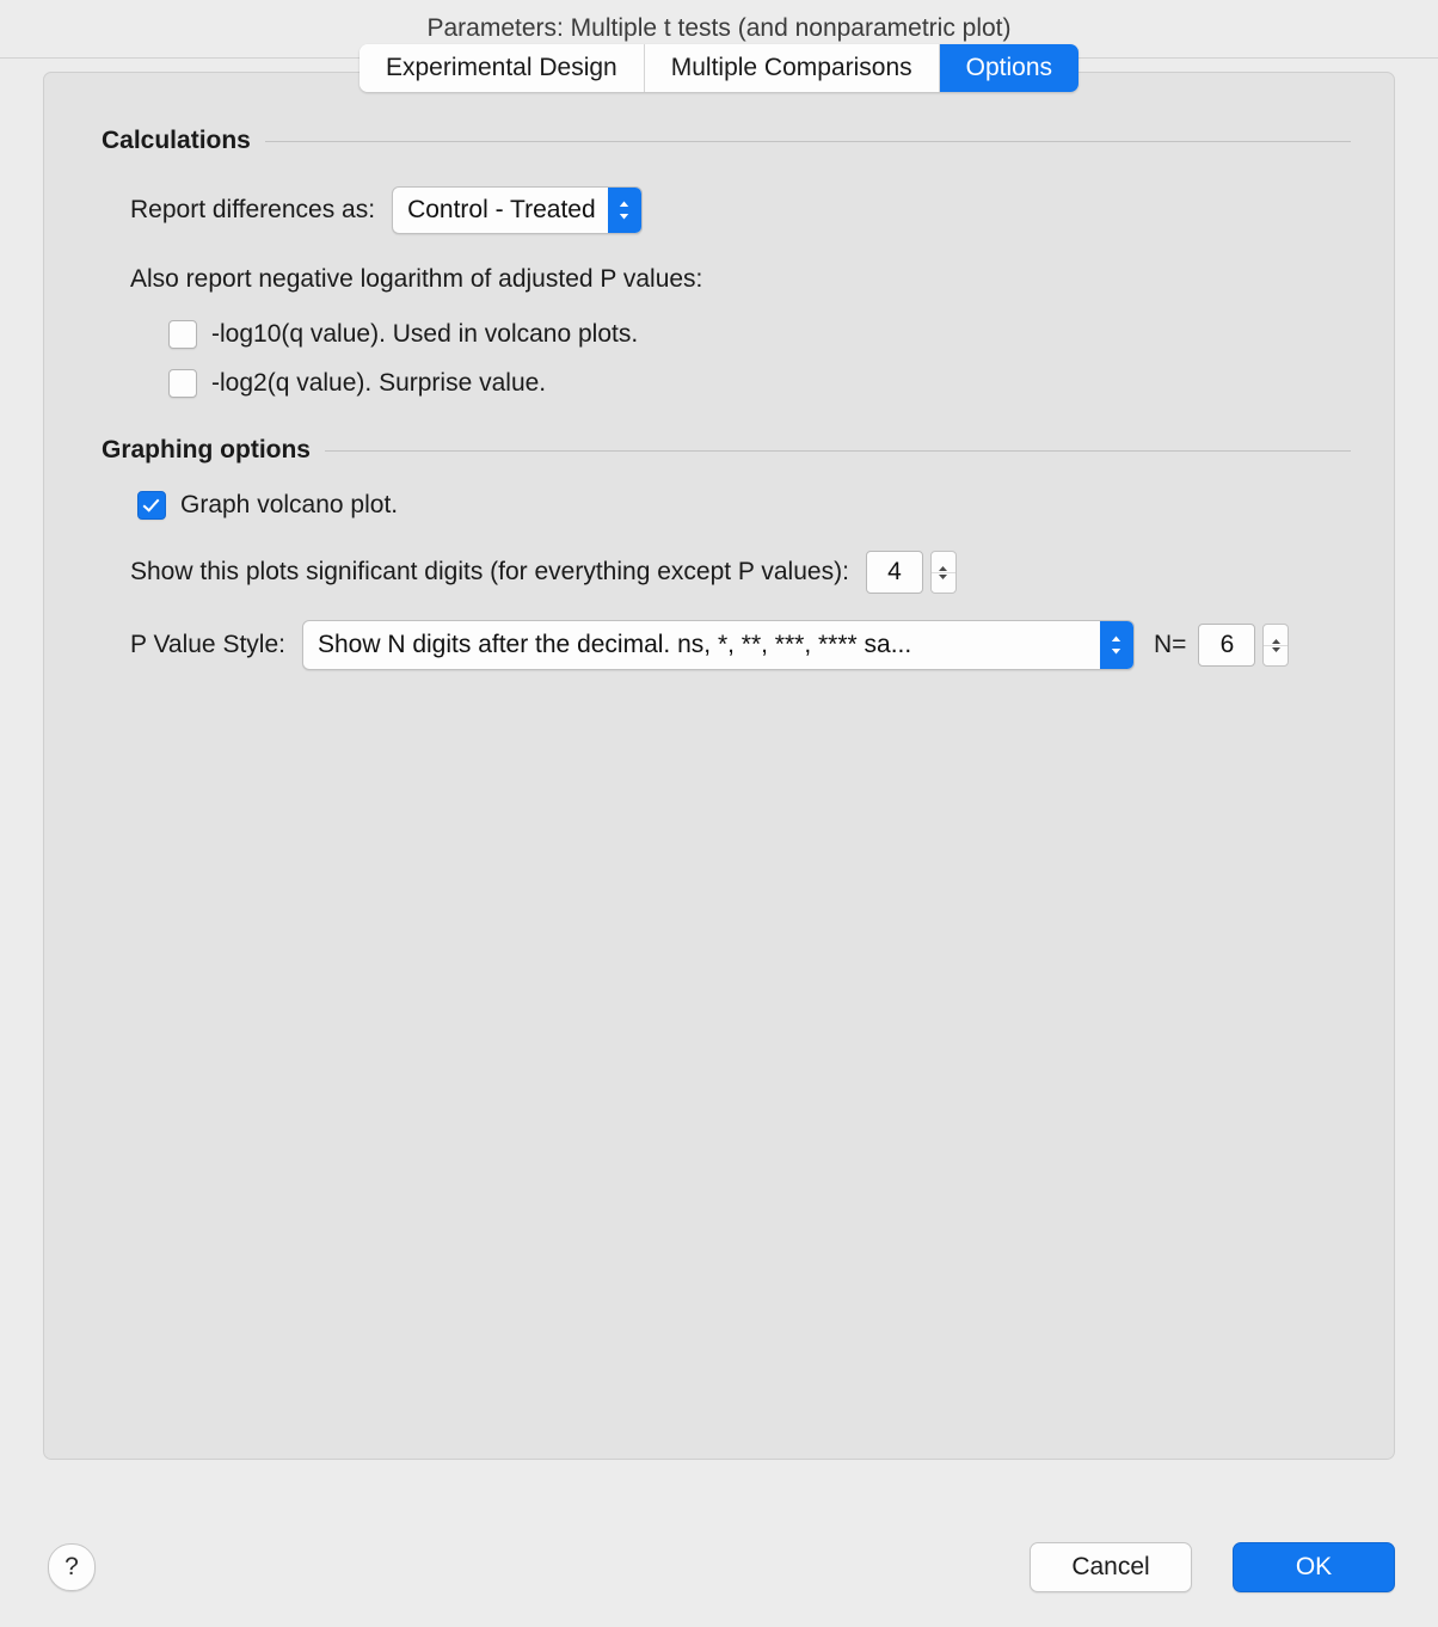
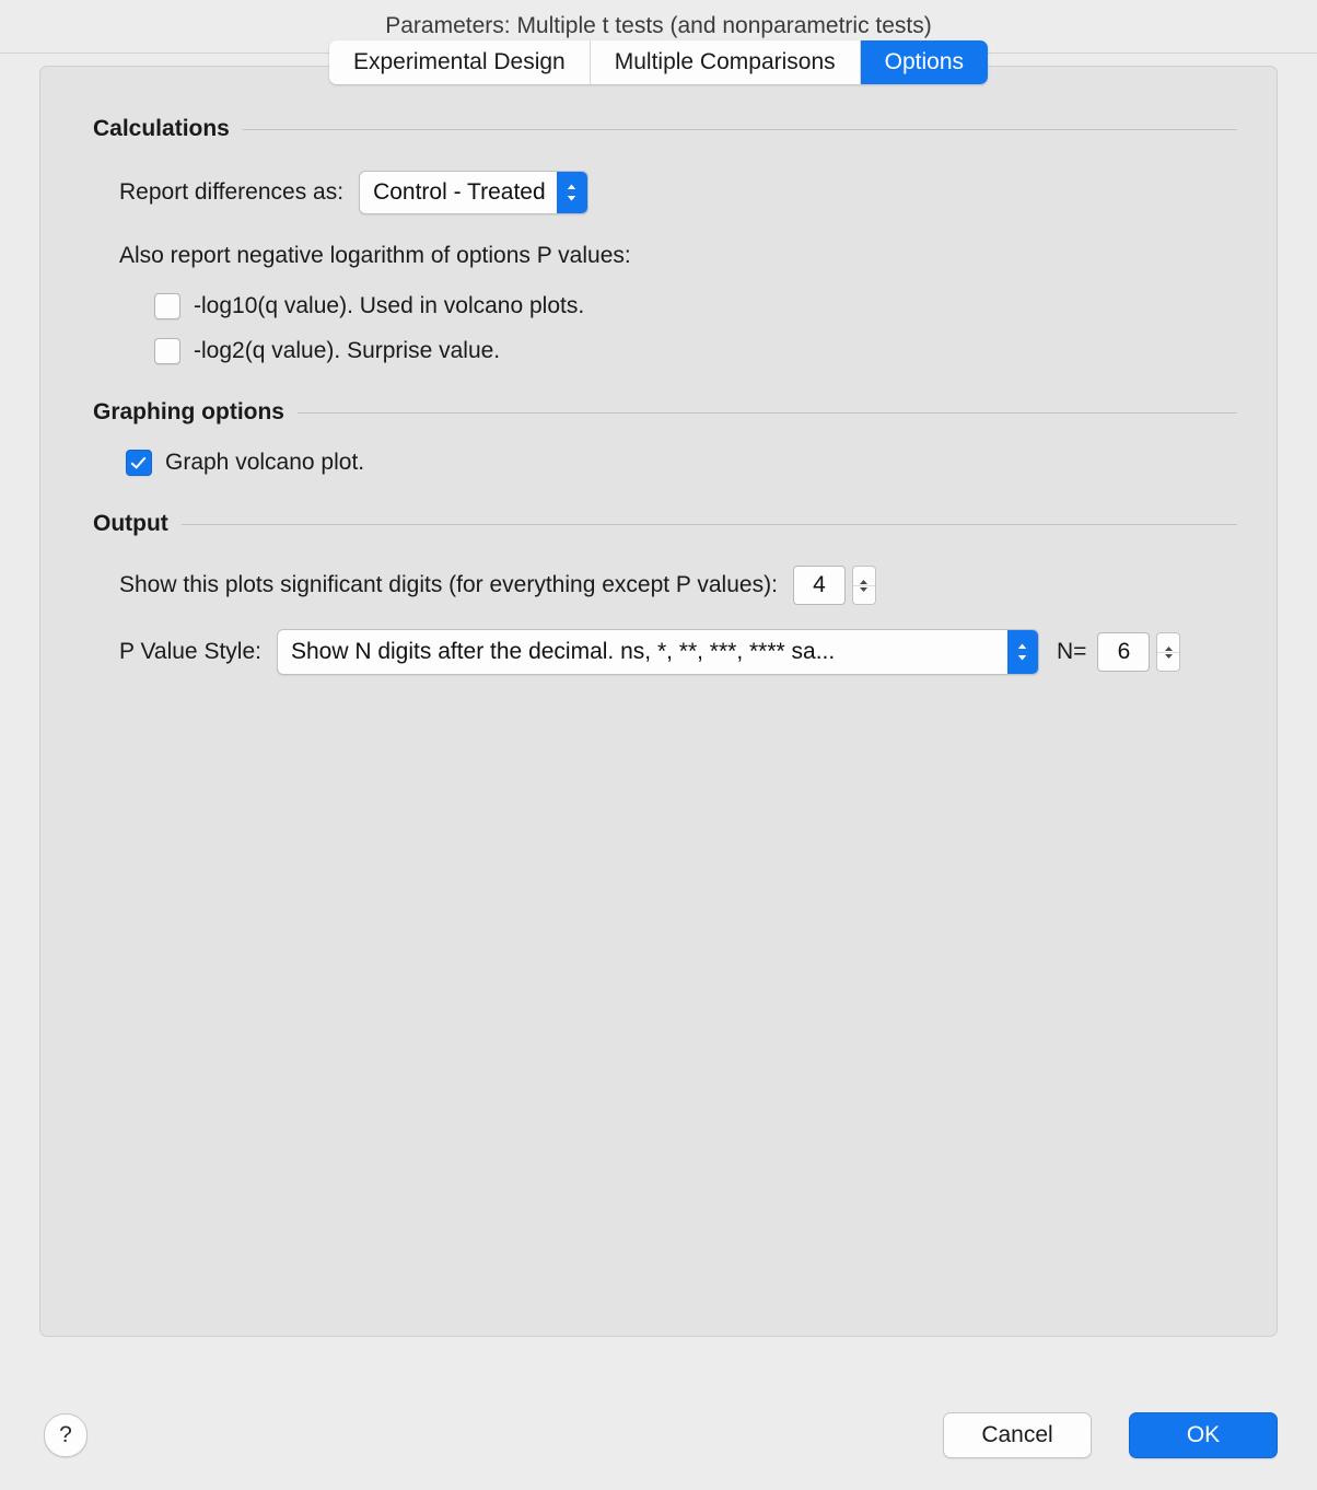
- Parameters: Multiple t tests (and nonparametric plot)
+ Parameters: Multiple t tests (and nonparametric tests)
  Experimental Design
  Multiple Comparisons
  Options
  Calculations
  Report differences as:
  Control - Treated
- Also report negative logarithm of adjusted P values:
+ Also report negative logarithm of options P values:
  -log10(q value). Used in volcano plots.
  -log2(q value). Surprise value.
  Graphing options
  Graph volcano plot.
+ Output
  Show this plots significant digits (for everything except P values):
  4
  P Value Style:
  Show N digits after the decimal. ns, *, **, ***, **** sa...
  N=
  6
  ?
  Cancel
  OK
